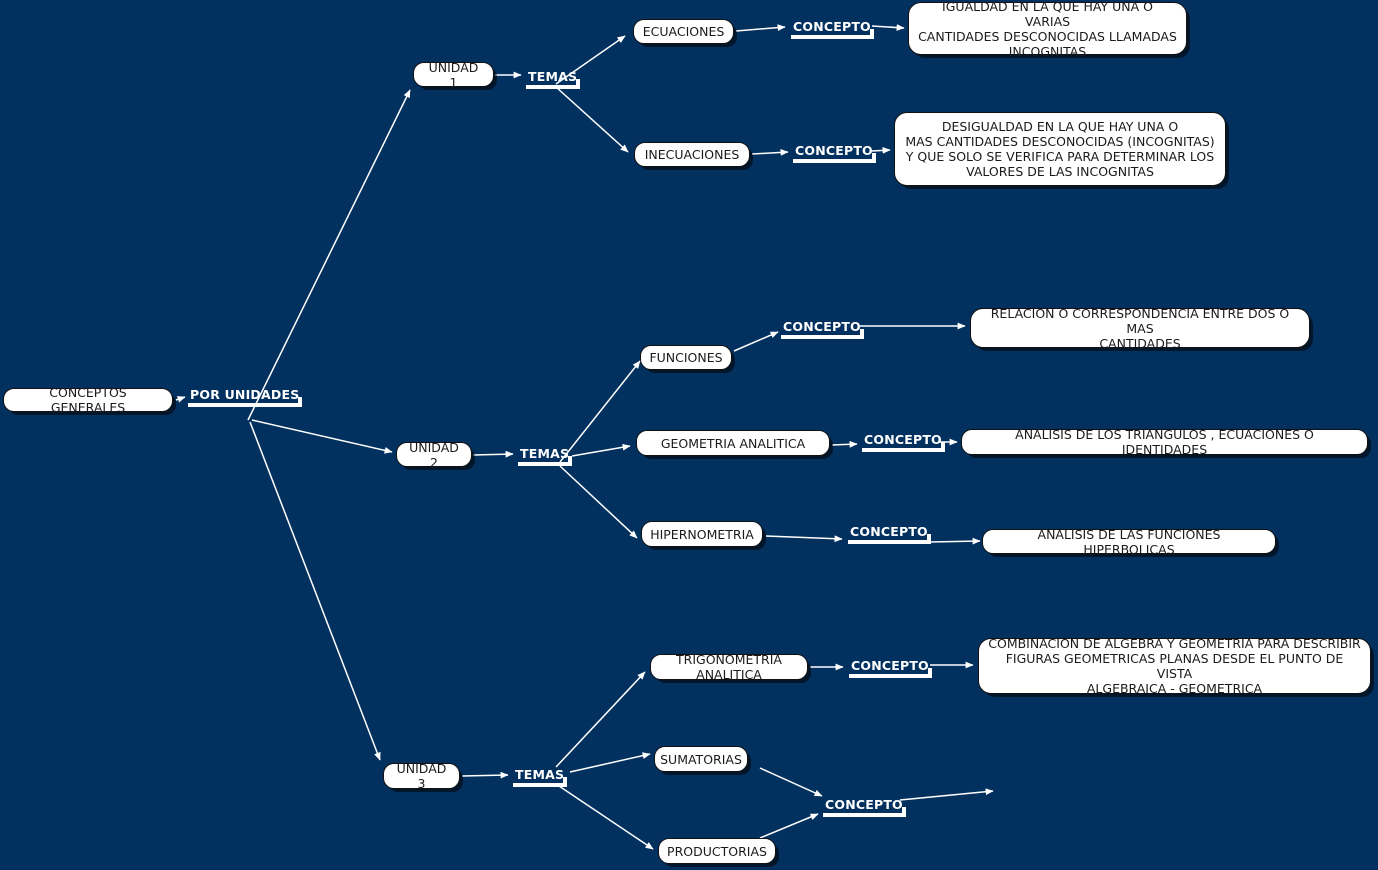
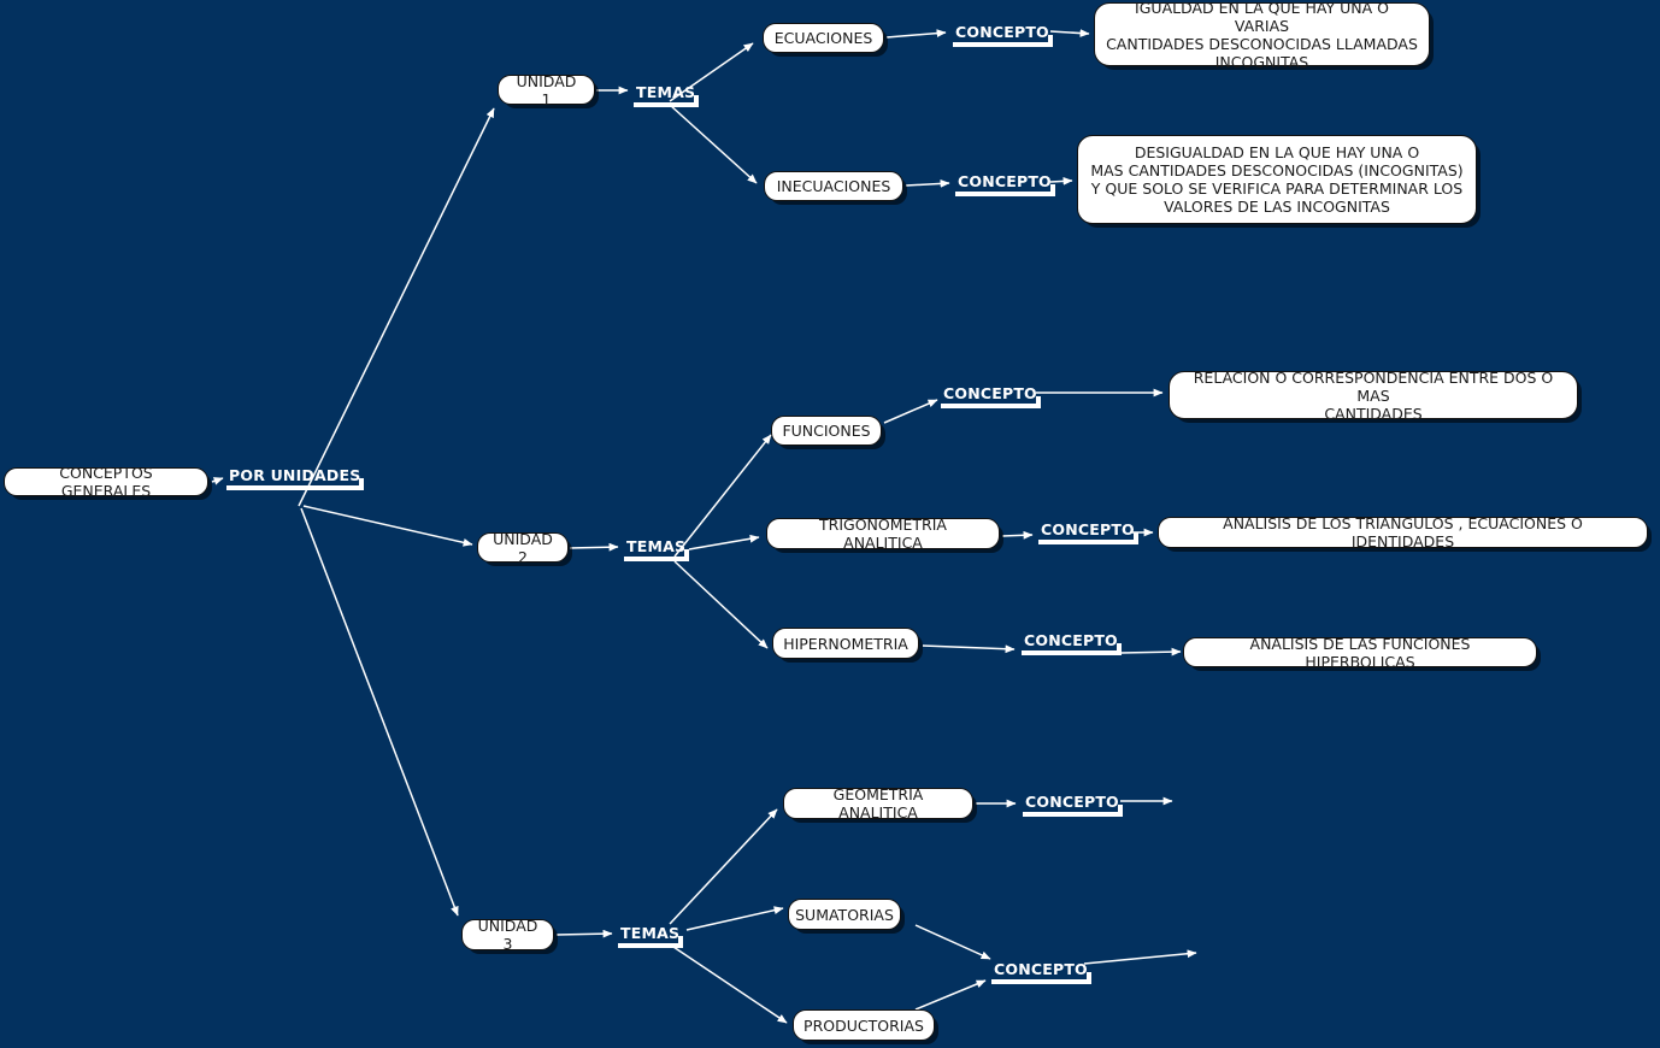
  CONCEPTOS GENERALES
  POR UNIDADES
  UNIDAD 1
  TEMAS
  ECUACIONES
  CONCEPTO
  IGUALDAD EN LA QUE HAY UNA O VARIAS
  CANTIDADES DESCONOCIDAS LLAMADAS
  INCOGNITAS
  INECUACIONES
  CONCEPTO
  DESIGUALDAD EN LA QUE HAY UNA O
  MAS CANTIDADES DESCONOCIDAS (INCOGNITAS)
  Y QUE SOLO SE VERIFICA PARA DETERMINAR LOS
  VALORES DE LAS INCOGNITAS
  UNIDAD 2
  TEMAS
  FUNCIONES
  CONCEPTO
  RELACION O CORRESPONDENCIA ENTRE DOS O MAS
  CANTIDADES
- GEOMETRIA ANALITICA
+ TRIGONOMETRIA ANALITICA
  CONCEPTO
  ANALISIS DE LOS TRIANGULOS , ECUACIONES O IDENTIDADES
  HIPERNOMETRIA
  CONCEPTO
  ANALISIS DE LAS FUNCIONES HIPERBOLICAS
  UNIDAD 3
  TEMAS
- TRIGONOMETRIA ANALITICA
+ GEOMETRIA ANALITICA
  CONCEPTO
- COMBINACION DE ALGEBRA Y GEOMETRIA PARA DESCRIBIR
- FIGURAS GEOMETRICAS PLANAS DESDE EL PUNTO DE VISTA
- ALGEBRAICA - GEOMETRICA
  SUMATORIAS
  PRODUCTORIAS
  CONCEPTO
